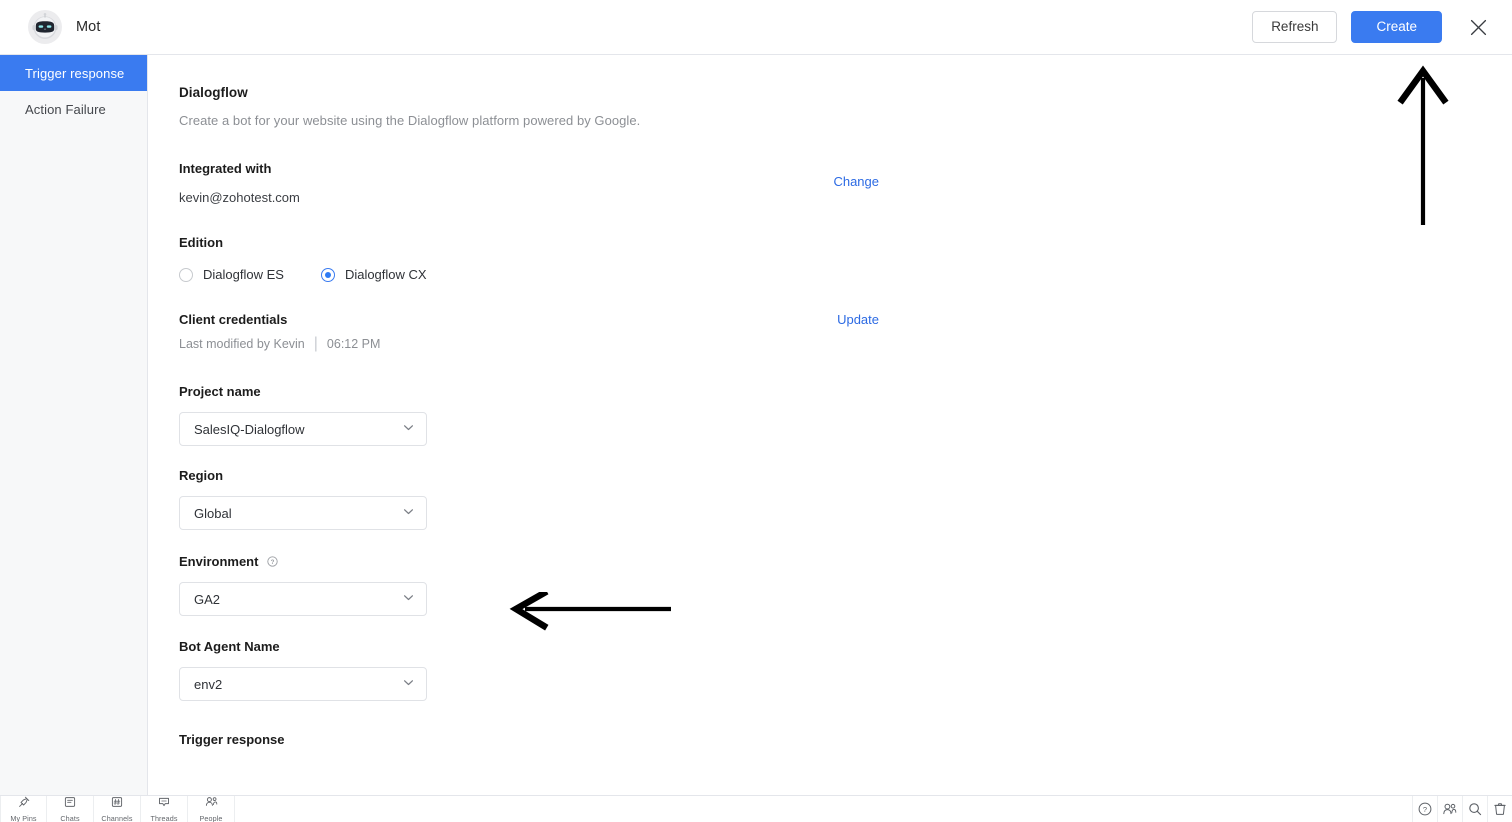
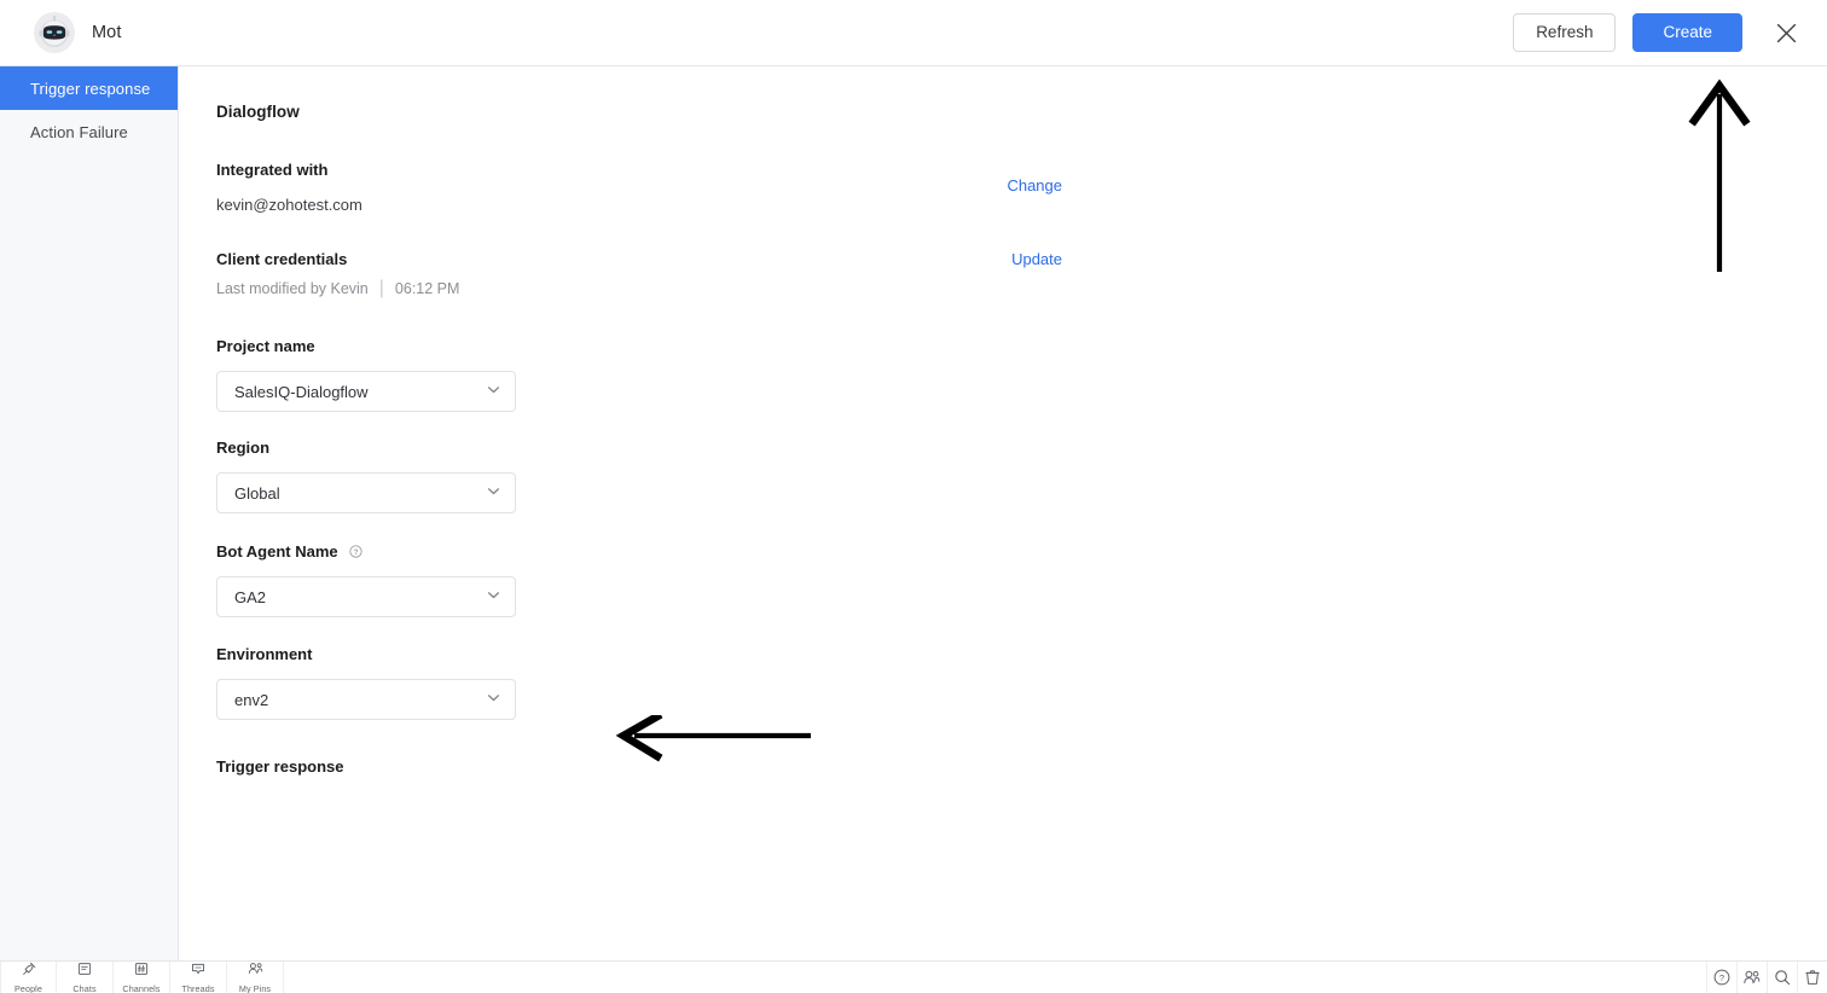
  Mot
  Refresh
  Create
  Trigger response
  Action Failure
  Dialogflow
- Create a bot for your website using the Dialogflow platform powered by Google.
  Integrated with
  kevin@zohotest.com
  Change
- Edition
- Dialogflow ES
- Dialogflow CX
  Client credentials
  Update
  Last modified by Kevin
  |
  06:12 PM
  Project name
  SalesIQ-Dialogflow
  Region
  Global
- Environment
+ Bot Agent Name
  GA2
- Bot Agent Name
+ Environment
  env2
  Trigger response
- My Pins
+ People
  Chats
  Channels
  Threads
- People
+ My Pins
  ?
